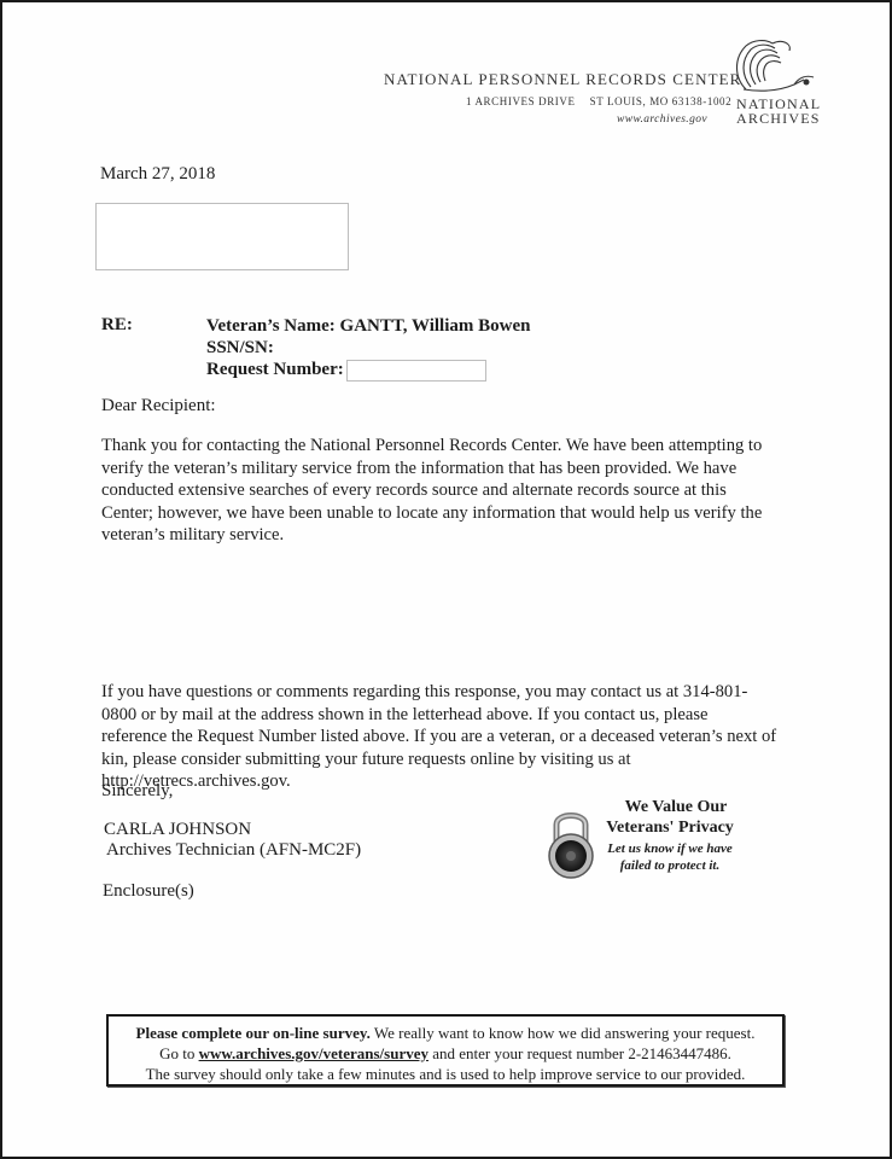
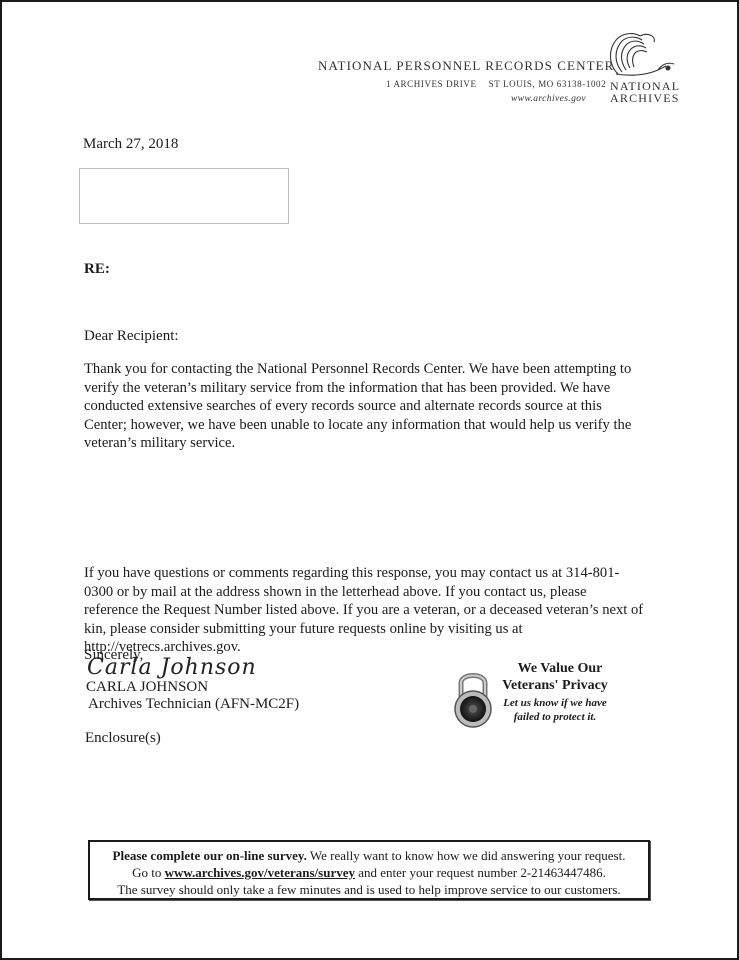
  NATIONAL PERSONNEL RECORDS CENTER
  1 ARCHIVES DRIVE ST LOUIS, MO 63138-1002
  www.archives.gov
  NATIONAL
  ARCHIVES
  March 27, 2018
  RE:
- Veteran’s Name: GANTT, William Bowen
- SSN/SN:
- Request Number:
  Dear Recipient:
  Thank you for contacting the National Personnel Records Center. We have been attempting to verify the veteran’s military service from the information that has been provided. We have conducted extensive searches of every records source and alternate records source at this Center; however, we have been unable to locate any information that would help us verify the veteran’s military service.
- If you have questions or comments regarding this response, you may contact us at 314-801-0800 or by mail at the address shown in the letterhead above. If you contact us, please reference the Request Number listed above. If you are a veteran, or a deceased veteran’s next of kin, please consider submitting your future requests online by visiting us at http://vetrecs.archives.gov.
+ If you have questions or comments regarding this response, you may contact us at 314-801-0300 or by mail at the address shown in the letterhead above. If you contact us, please reference the Request Number listed above. If you are a veteran, or a deceased veteran’s next of kin, please consider submitting your future requests online by visiting us at http://vetrecs.archives.gov.
  Sincerely,
+ Carla Johnson
  CARLA JOHNSON
  Archives Technician (AFN-MC2F)
  Enclosure(s)
  We Value Our
  Veterans' Privacy
  Let us know if we have
  failed to protect it.
  Please complete our on-line survey. We really want to know how we did answering your request.
  Go to www.archives.gov/veterans/survey and enter your request number 2-21463447486.
- The survey should only take a few minutes and is used to help improve service to our provided.
+ The survey should only take a few minutes and is used to help improve service to our customers.
